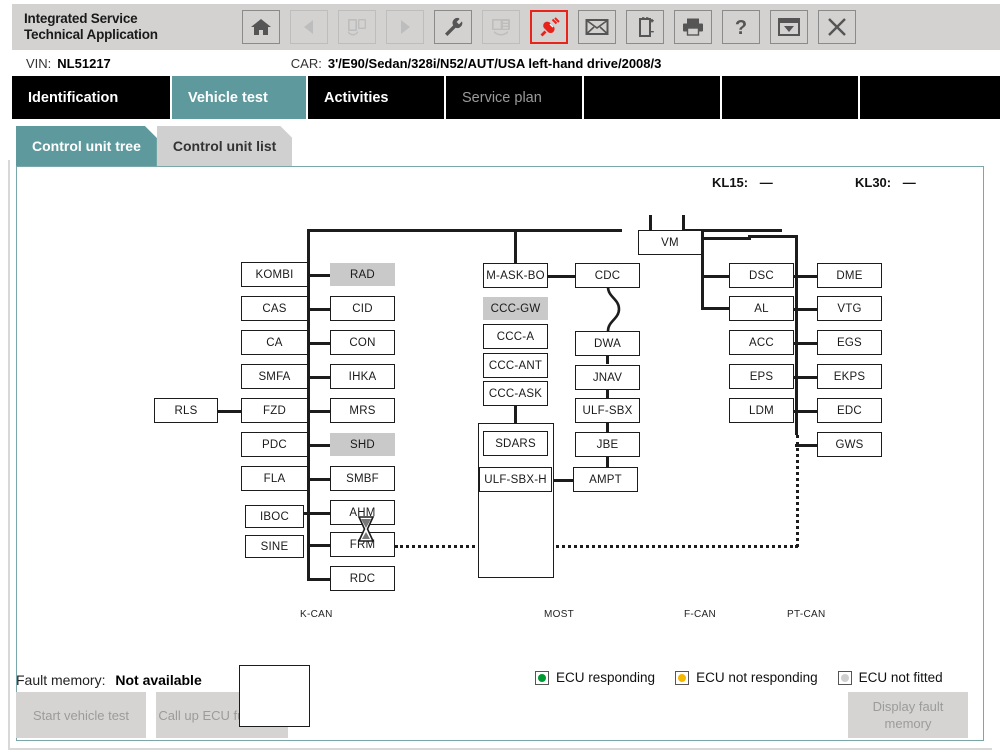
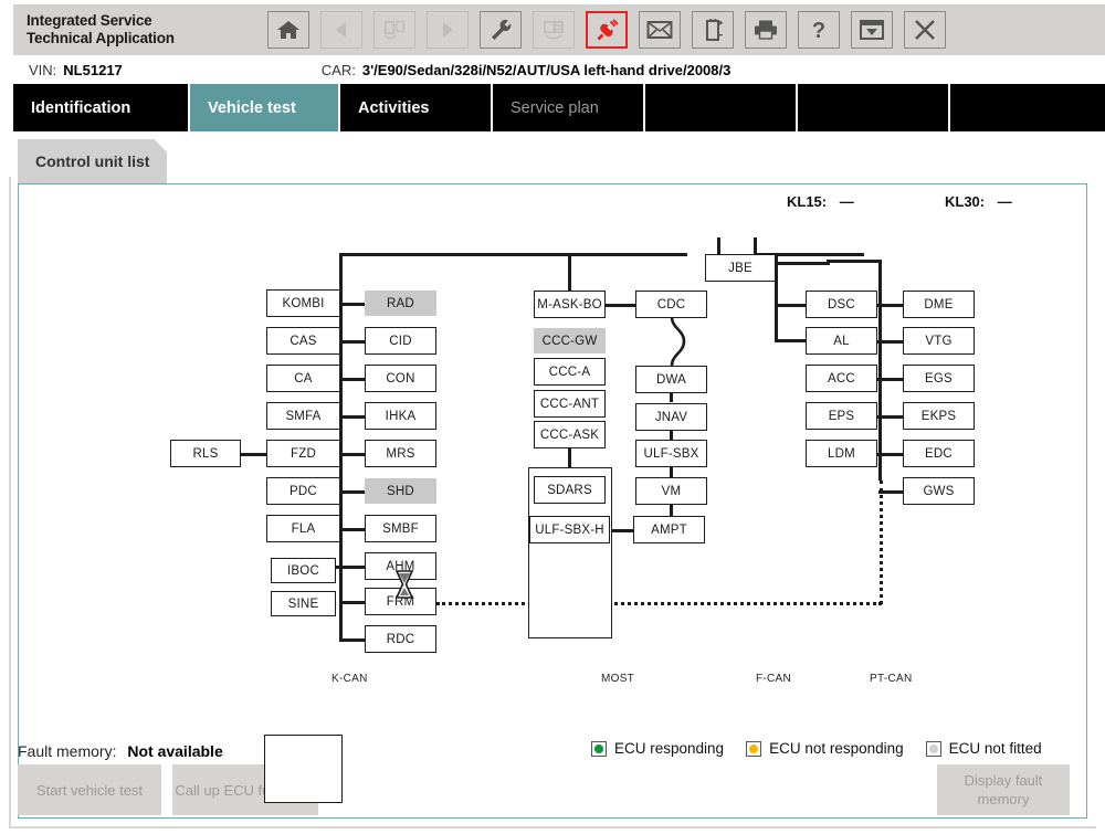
  Integrated Service
  Technical Application
  ?
  VIN:
  NL51217
  CAR:
  3'/E90/Sedan/328i/N52/AUT/USA left-hand drive/2008/3
  Identification
  Vehicle test
  Activities
  Service plan
- Control unit tree
  Control unit list
  KL15: —
  KL30: —
  KOMBI
  CAS
  CA
  SMFA
  RLS
  FZD
  PDC
  FLA
  IBOC
  SINE
  RAD
  CID
  CON
  IHKA
  MRS
  SHD
  SMBF
  AHM
  FRM
  RDC
  M-ASK-BO
  CCC-GW
  CCC-A
  CCC-ANT
  CCC-ASK
  SDARS
  ULF-SBX-H
  CDC
  DWA
  JNAV
  ULF-SBX
- JBE
+ VM
  AMPT
- VM
+ JBE
  DSC
  AL
  ACC
  EPS
  LDM
  DME
  VTG
  EGS
  EKPS
  EDC
  GWS
  K-CAN
  MOST
  F-CAN
  PT-CAN
  Fault memory: Not available
  ECU responding
  ECU not responding
  ECU not fitted
  Start vehicle test
  Display fault memory
